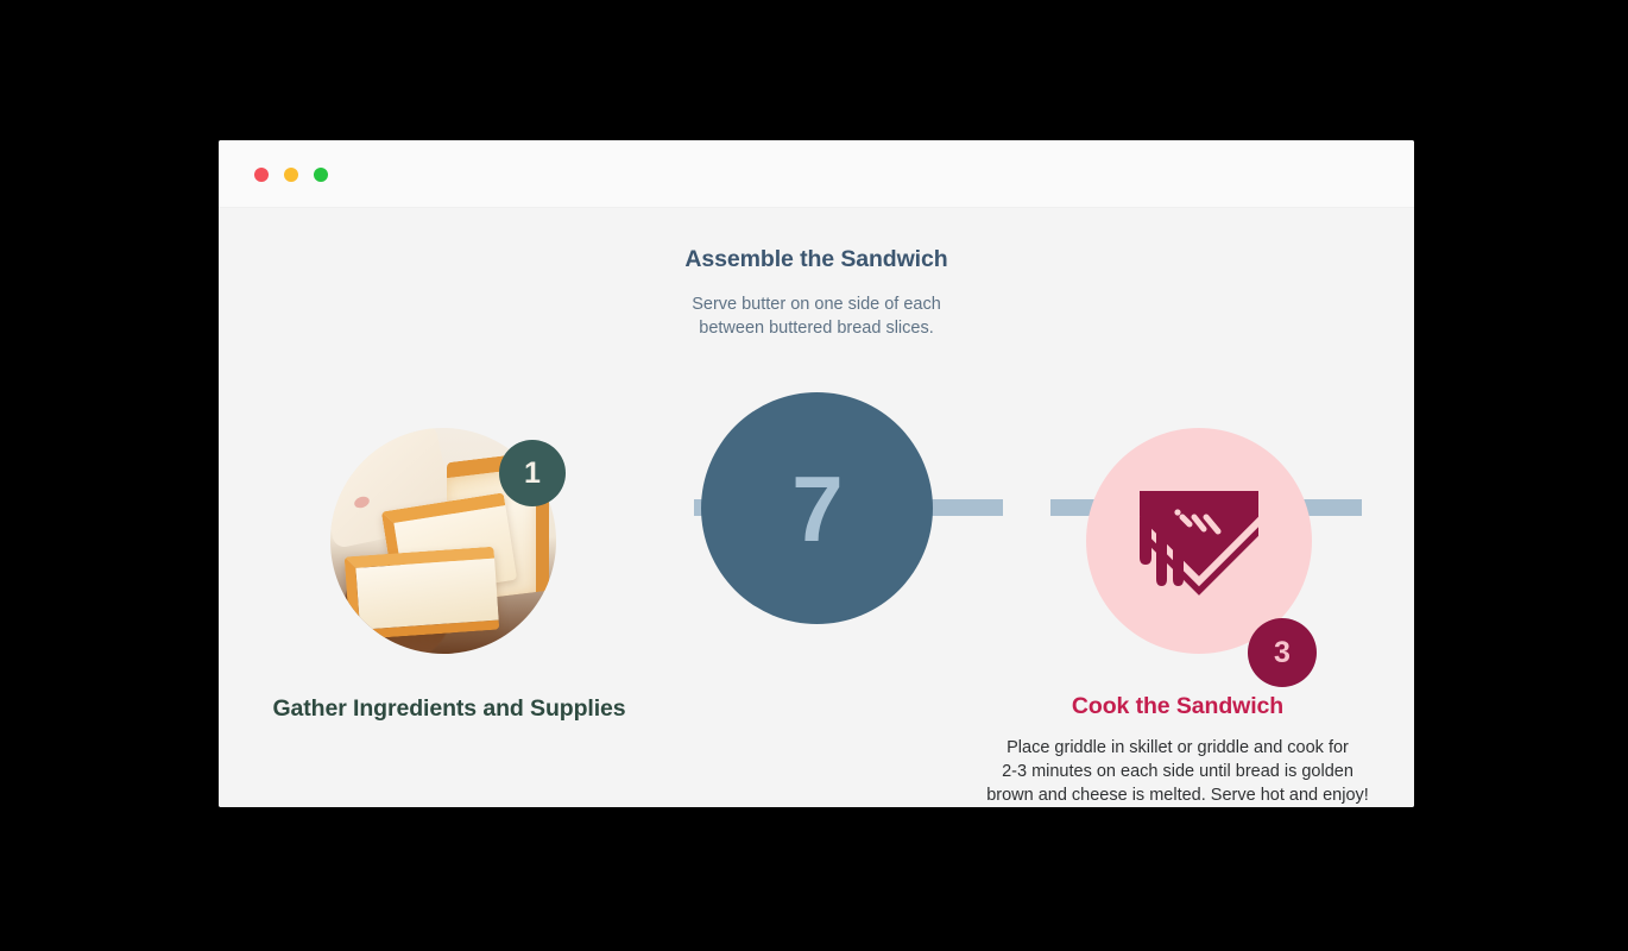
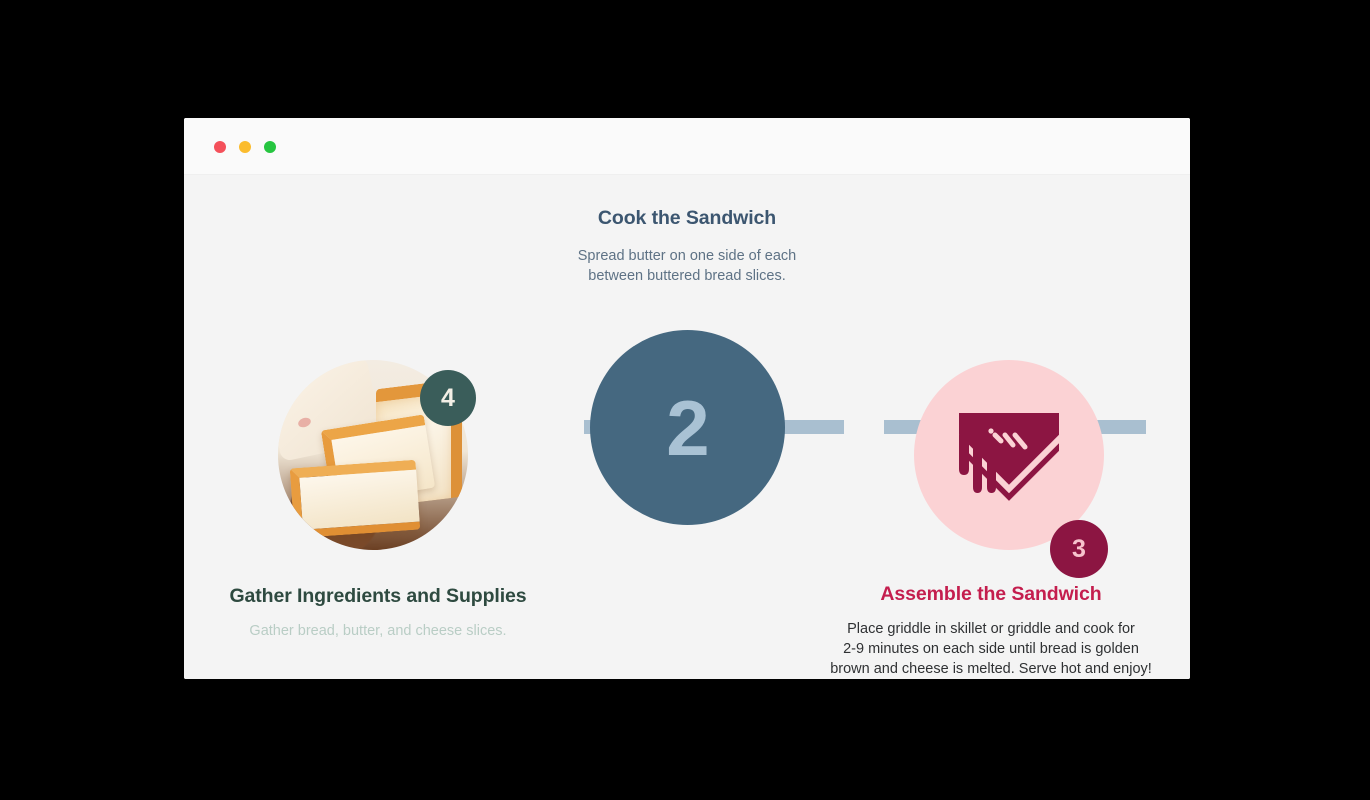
- Assemble the Sandwich
+ Cook the Sandwich
- Serve butter on one side of each
+ Spread butter on one side of each
  between buttered bread slices.
- 1
+ 4
- 7
+ 2
  3
  Gather Ingredients and Supplies
+ Gather bread, butter, and cheese slices.
- Cook the Sandwich
+ Assemble the Sandwich
  Place griddle in skillet or griddle and cook for
- 2-3 minutes on each side until bread is golden
+ 2-9 minutes on each side until bread is golden
  brown and cheese is melted. Serve hot and enjoy!
